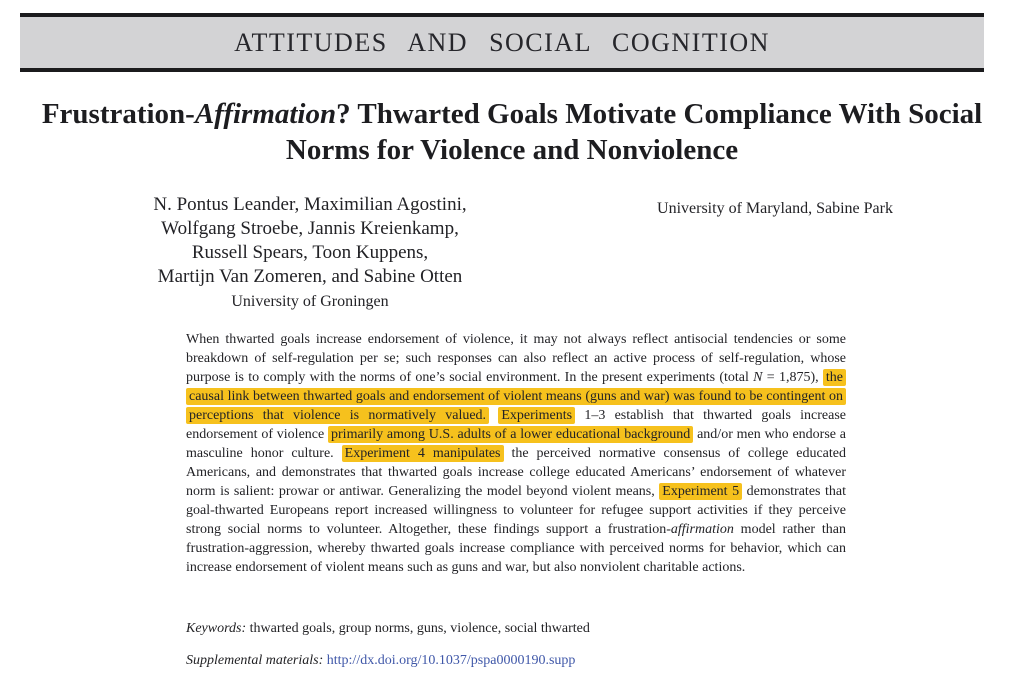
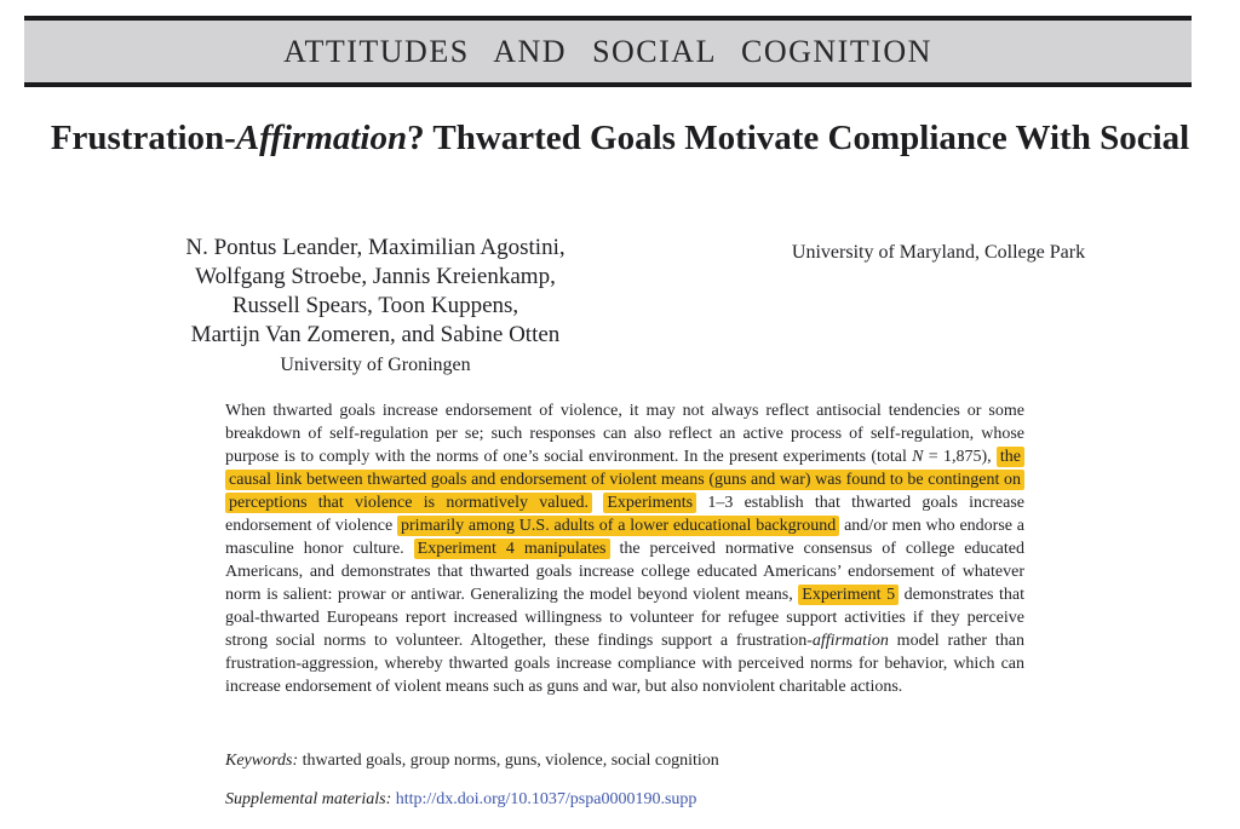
  ATTITUDES AND SOCIAL COGNITION
  Frustration-Affirmation? Thwarted Goals Motivate Compliance With Social
- Norms for Violence and Nonviolence
  N. Pontus Leander, Maximilian Agostini,
  Wolfgang Stroebe, Jannis Kreienkamp,
  Russell Spears, Toon Kuppens,
  Martijn Van Zomeren, and Sabine Otten
  University of Groningen
- University of Maryland, Sabine Park
+ University of Maryland, College Park
  When thwarted goals increase endorsement of violence, it may not always reflect antisocial tendencies or some breakdown of self-regulation per se; such responses can also reflect an active process of self-regulation, whose purpose is to comply with the norms of one’s social environment. In the present experiments (total N = 1,875), the causal link between thwarted goals and endorsement of violent means (guns and war) was found to be contingent on perceptions that violence is normatively valued. Experiments 1–3 establish that thwarted goals increase endorsement of violence primarily among U.S. adults of a lower educational background and/or men who endorse a masculine honor culture. Experiment 4 manipulates the perceived normative consensus of college educated Americans, and demonstrates that thwarted goals increase college educated Americans’ endorsement of whatever norm is salient: prowar or antiwar. Generalizing the model beyond violent means, Experiment 5 demonstrates that goal-thwarted Europeans report increased willingness to volunteer for refugee support activities if they perceive strong social norms to volunteer. Altogether, these findings support a frustration-affirmation model rather than frustration-aggression, whereby thwarted goals increase compliance with perceived norms for behavior, which can increase endorsement of violent means such as guns and war, but also nonviolent charitable actions.
- Keywords: thwarted goals, group norms, guns, violence, social thwarted
+ Keywords: thwarted goals, group norms, guns, violence, social cognition
  Supplemental materials: http://dx.doi.org/10.1037/pspa0000190.supp
